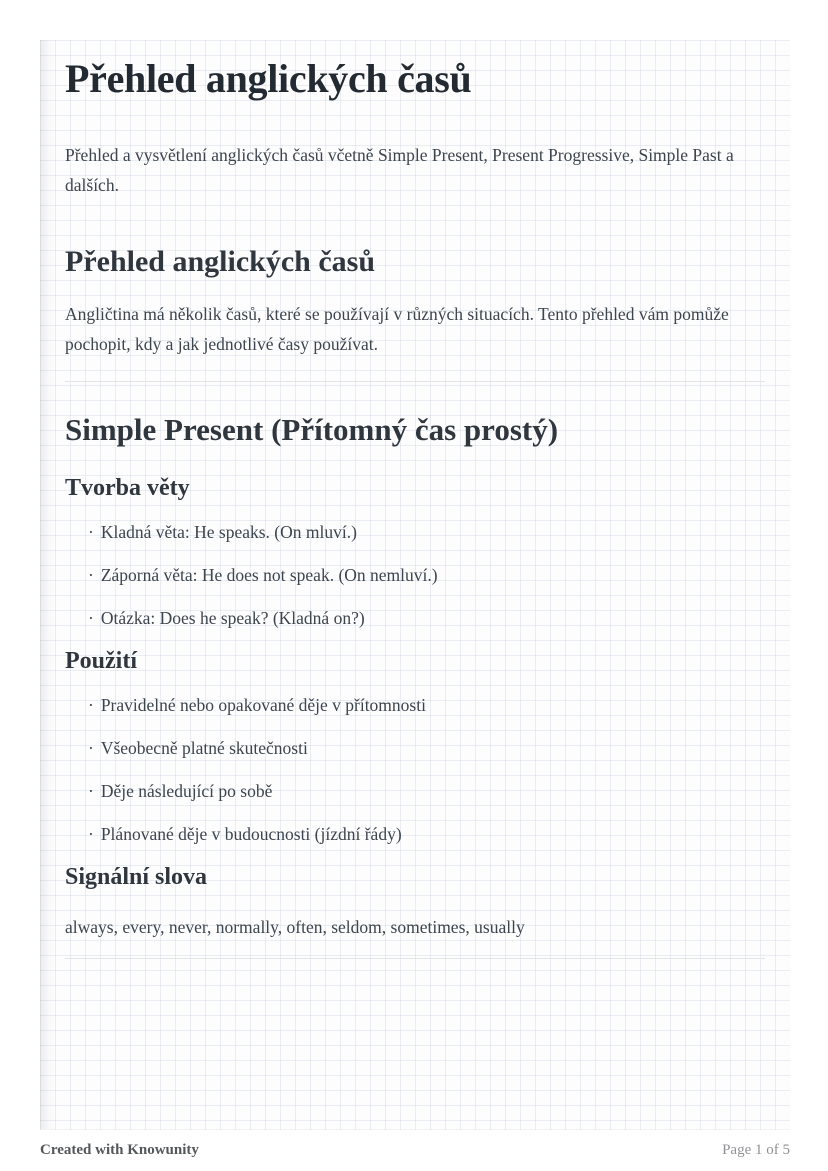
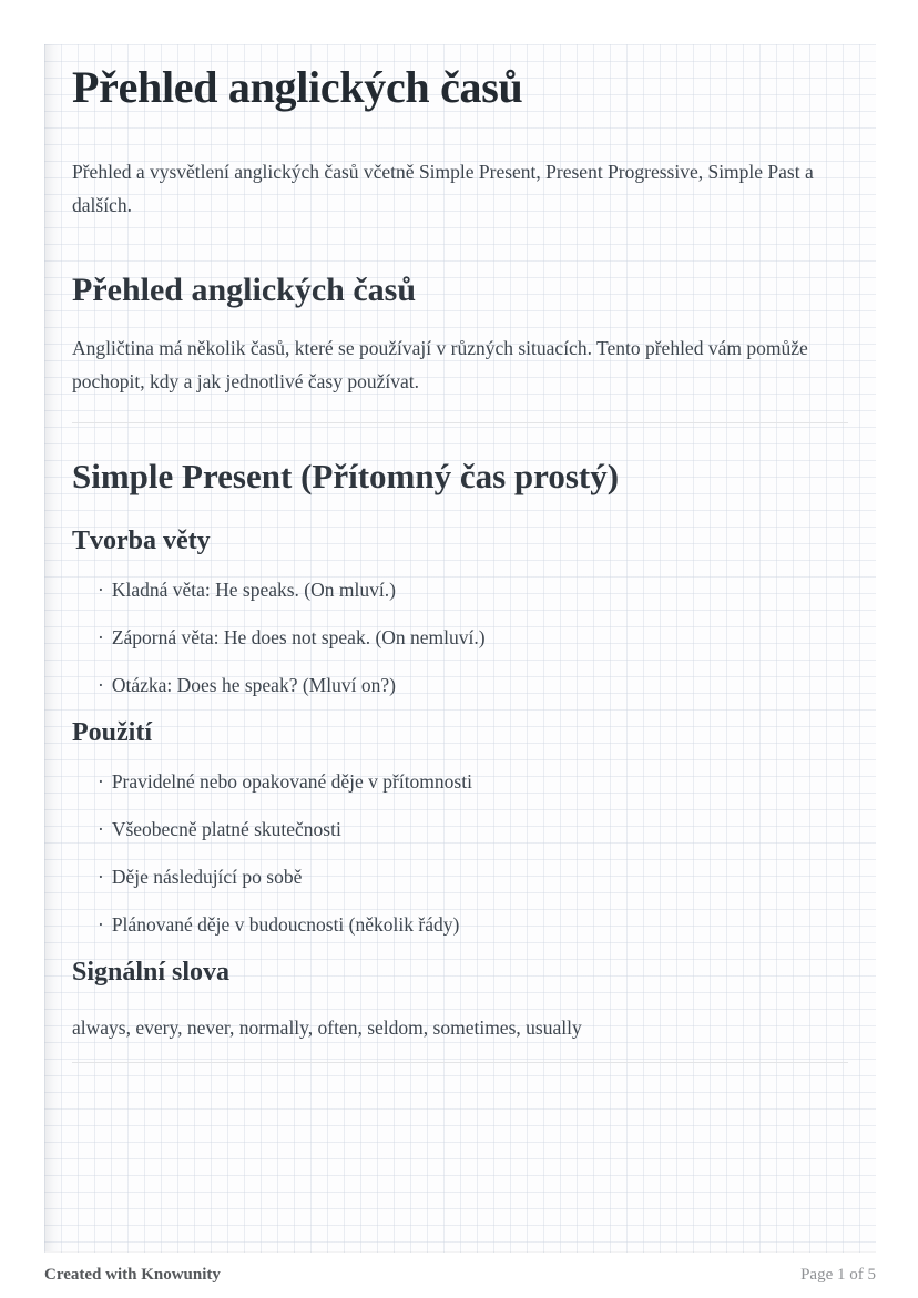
  Přehled anglických časů
  Přehled a vysvětlení anglických časů včetně Simple Present, Present Progressive, Simple Past a dalších.
  Přehled anglických časů
  Angličtina má několik časů, které se používají v různých situacích. Tento přehled vám pomůže pochopit, kdy a jak jednotlivé časy používat.
  Simple Present (Přítomný čas prostý)
  Tvorba věty
  · Kladná věta: He speaks. (On mluví.)
  · Záporná věta: He does not speak. (On nemluví.)
- · Otázka: Does he speak? (Kladná on?)
+ · Otázka: Does he speak? (Mluví on?)
  Použití
  · Pravidelné nebo opakované děje v přítomnosti
  · Všeobecně platné skutečnosti
  · Děje následující po sobě
- · Plánované děje v budoucnosti (jízdní řády)
+ · Plánované děje v budoucnosti (několik řády)
  Signální slova
  always, every, never, normally, often, seldom, sometimes, usually
  Created with Knowunity
  Page 1 of 5
